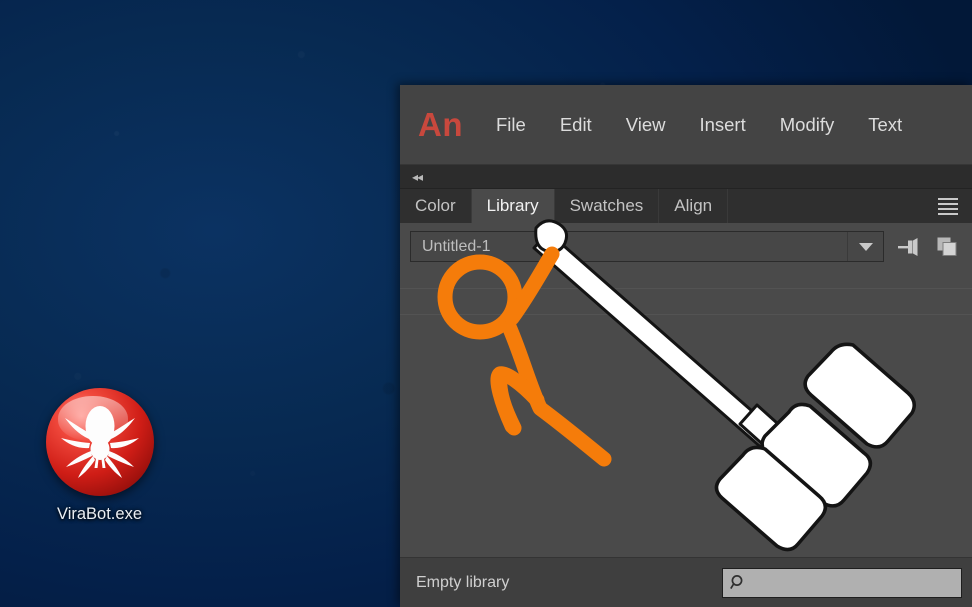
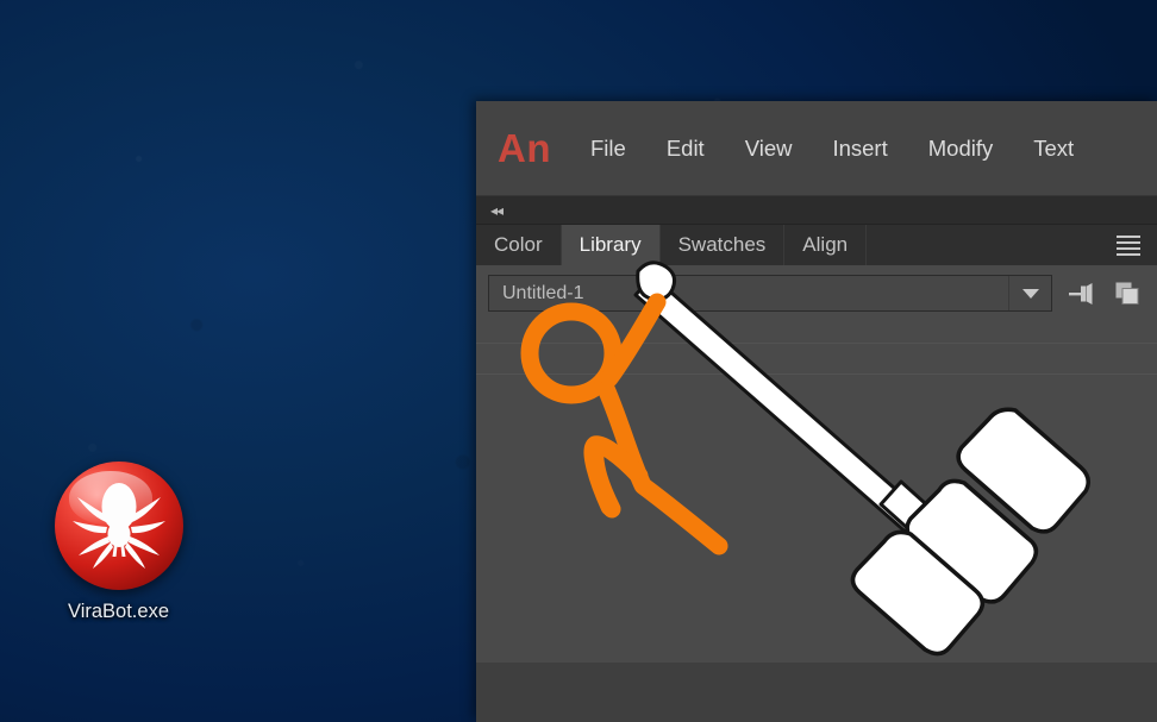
  ViraBot.exe
  An
  File
  Edit
  View
  Insert
  Modify
  Text
  ◂◂
  Color
  Library
  Swatches
  Align
  Untitled-1
- Empty library
